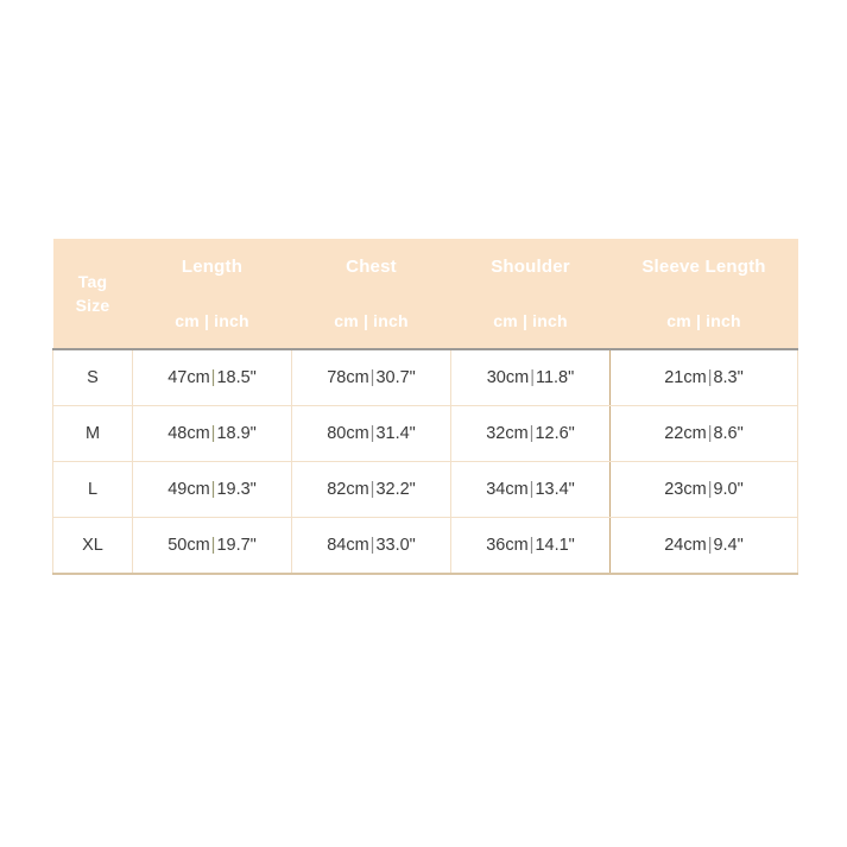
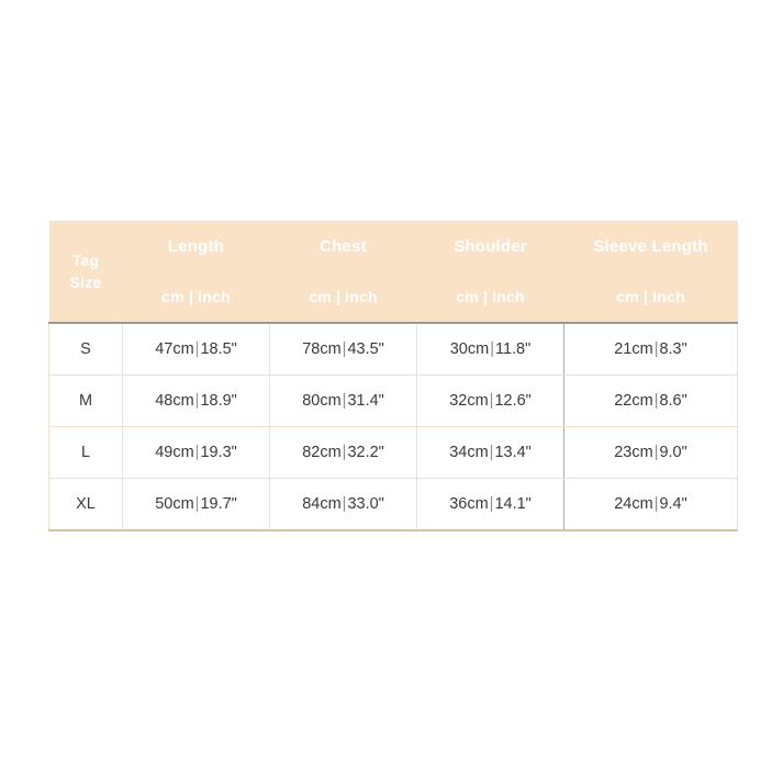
  Tag Size	Length	Chest	Shoulder	Sleeve Length
  cm | inch	cm | inch	cm | inch	cm | inch
- S	47cm|18.5"	78cm|30.7"	30cm|11.8"	21cm|8.3"
+ S	47cm|18.5"	78cm|43.5"	30cm|11.8"	21cm|8.3"
  M	48cm|18.9"	80cm|31.4"	32cm|12.6"	22cm|8.6"
  L	49cm|19.3"	82cm|32.2"	34cm|13.4"	23cm|9.0"
  XL	50cm|19.7"	84cm|33.0"	36cm|14.1"	24cm|9.4"
